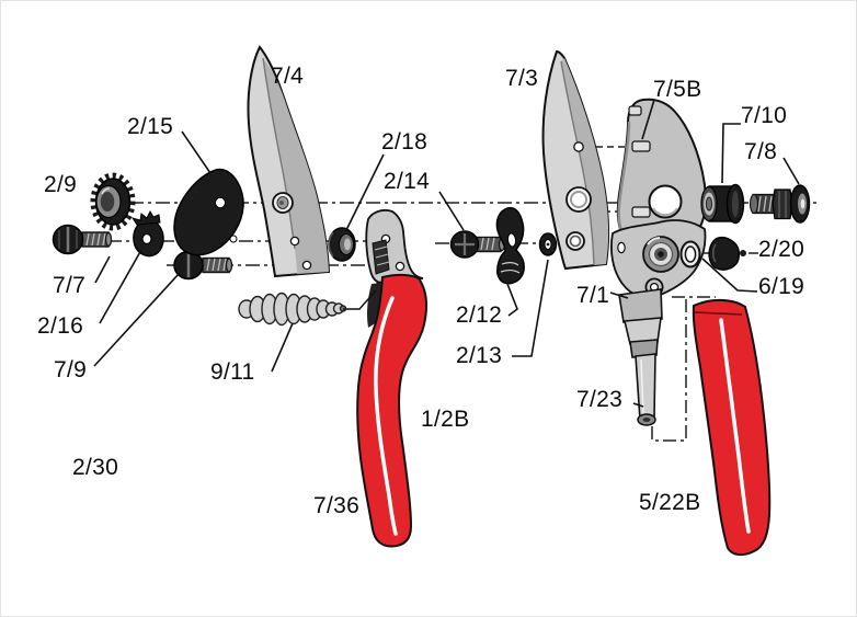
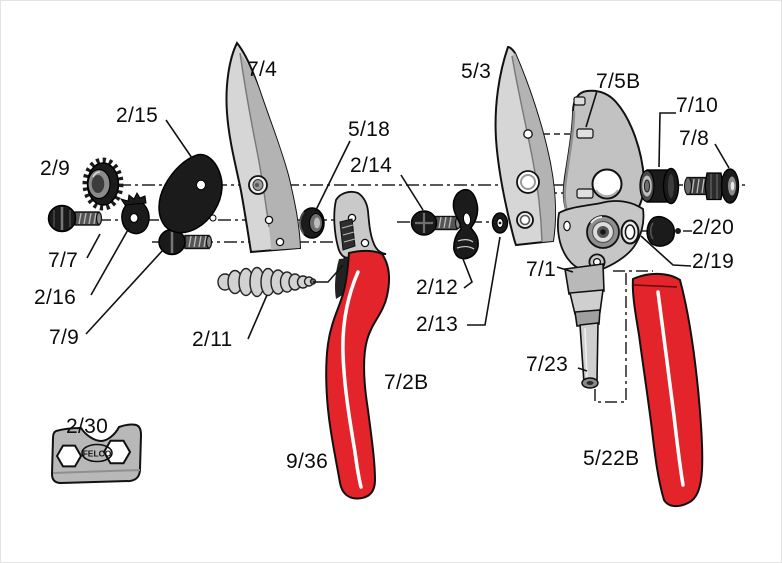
+ FELCO
  2/9
  2/15
  7/4
  7/7
  2/16
  7/9
- 9/11
+ 2/11
  2/30
- 7/36
+ 9/36
- 1/2B
+ 7/2B
- 2/18
+ 5/18
  2/14
  2/12
  2/13
- 7/3
+ 5/3
  7/5B
  7/10
  7/8
  2/20
- 6/19
+ 2/19
  7/1
  7/23
  5/22B
